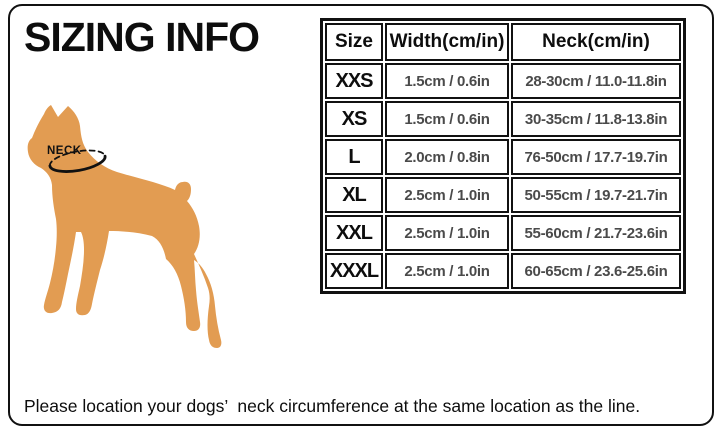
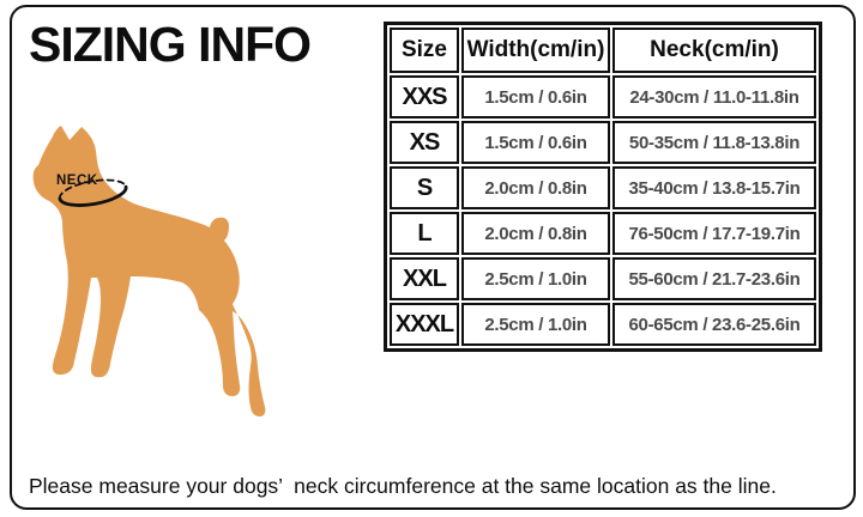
  SIZING INFO
  NECK
  Size	Width(cm/in)	Neck(cm/in)
- XXS	1.5cm / 0.6in	28-30cm / 11.0-11.8in
+ XXS	1.5cm / 0.6in	24-30cm / 11.0-11.8in
- XS	1.5cm / 0.6in	30-35cm / 11.8-13.8in
+ XS	1.5cm / 0.6in	50-35cm / 11.8-13.8in
+ S	2.0cm / 0.8in	35-40cm / 13.8-15.7in
  L	2.0cm / 0.8in	76-50cm / 17.7-19.7in
- XL	2.5cm / 1.0in	50-55cm / 19.7-21.7in
  XXL	2.5cm / 1.0in	55-60cm / 21.7-23.6in
  XXXL	2.5cm / 1.0in	60-65cm / 23.6-25.6in
- Please location your dogs’ neck circumference at the same location as the line.
+ Please measure your dogs’ neck circumference at the same location as the line.
